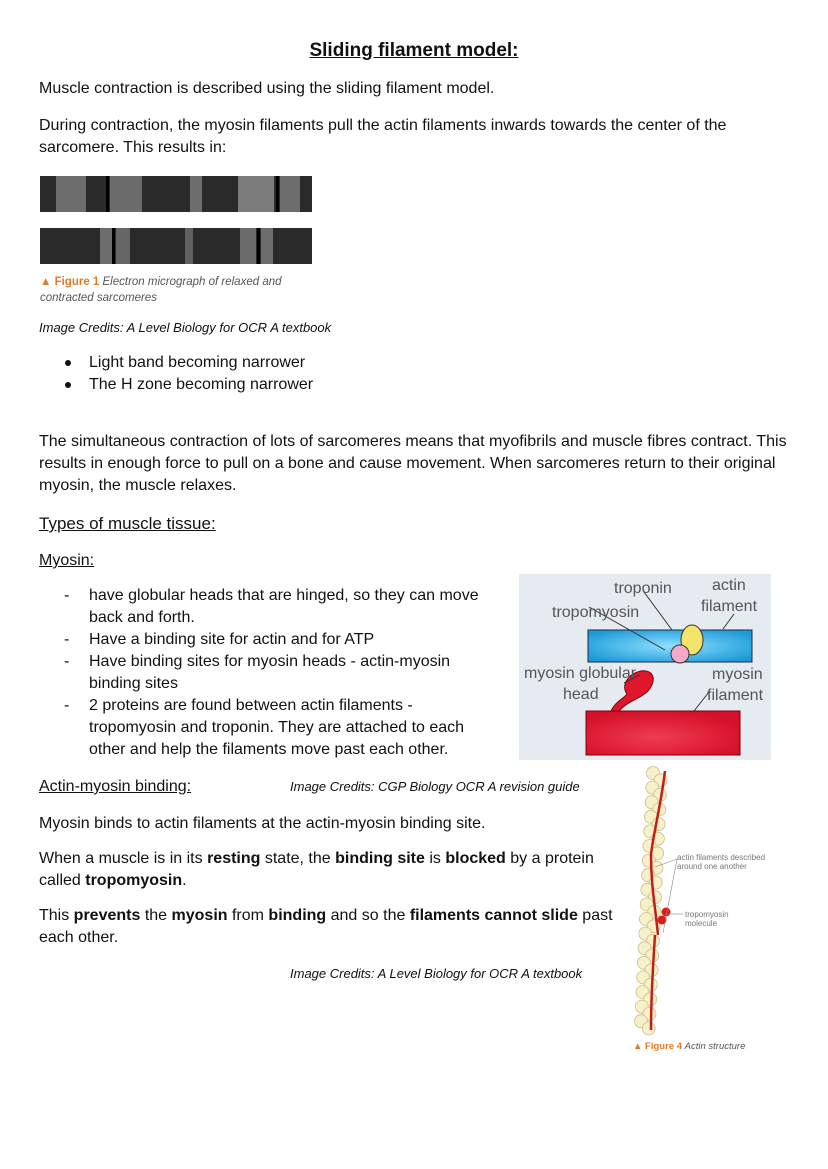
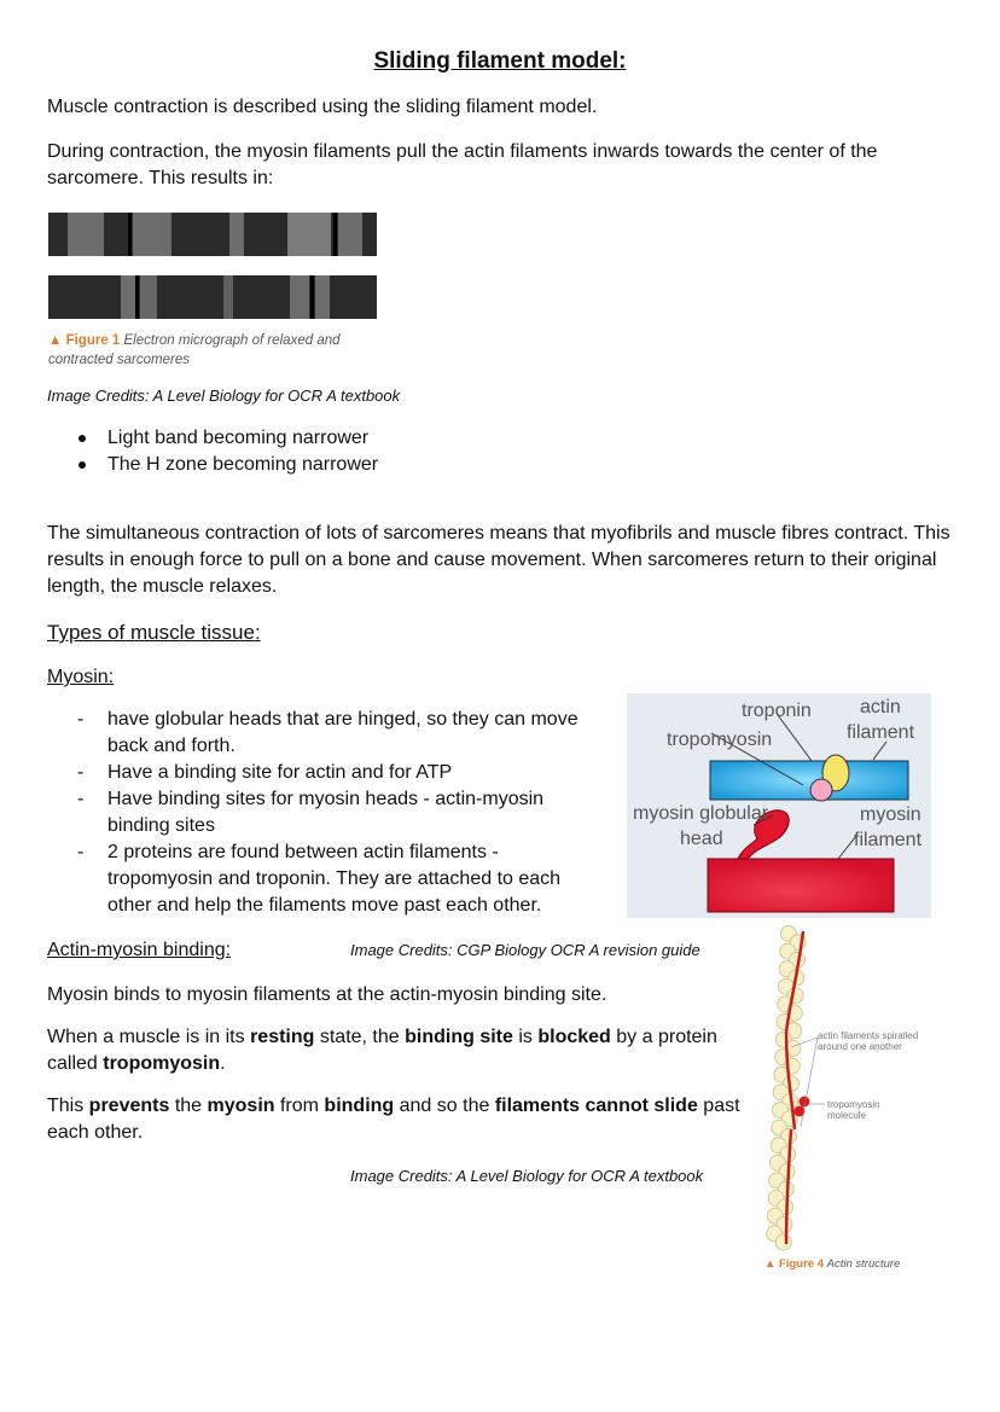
  Sliding filament model:
  Muscle contraction is described using the sliding filament model.
  During contraction, the myosin filaments pull the actin filaments inwards towards the center of the sarcomere. This results in:
  ▲ Figure 1 Electron micrograph of relaxed and contracted sarcomeres
  Image Credits: A Level Biology for OCR A textbook
  Light band becoming narrower
  The H zone becoming narrower
- The simultaneous contraction of lots of sarcomeres means that myofibrils and muscle fibres contract. This results in enough force to pull on a bone and cause movement. When sarcomeres return to their original myosin, the muscle relaxes.
+ The simultaneous contraction of lots of sarcomeres means that myofibrils and muscle fibres contract. This results in enough force to pull on a bone and cause movement. When sarcomeres return to their original length, the muscle relaxes.
  Types of muscle tissue:
  Myosin:
  have globular heads that are hinged, so they can move back and forth.
  Have a binding site for actin and for ATP
  Have binding sites for myosin heads - actin-myosin binding sites
  2 proteins are found between actin filaments - tropomyosin and troponin. They are attached to each other and help the filaments move past each other.
  troponin
  tropomyosin
  actin
  filament
  myosin globular
  head
  myosin
  filament
  Actin-myosin binding:
  Image Credits: CGP Biology OCR A revision guide
- Myosin binds to actin filaments at the actin-myosin binding site.
+ Myosin binds to myosin filaments at the actin-myosin binding site.
  When a muscle is in its resting state, the binding site is blocked by a protein called tropomyosin.
  This prevents the myosin from binding and so the filaments cannot slide past each other.
  Image Credits: A Level Biology for OCR A textbook
- actin filaments described around one another
+ actin filaments spiralled around one another
  tropomyosin molecule
  ▲ Figure 4 Actin structure
